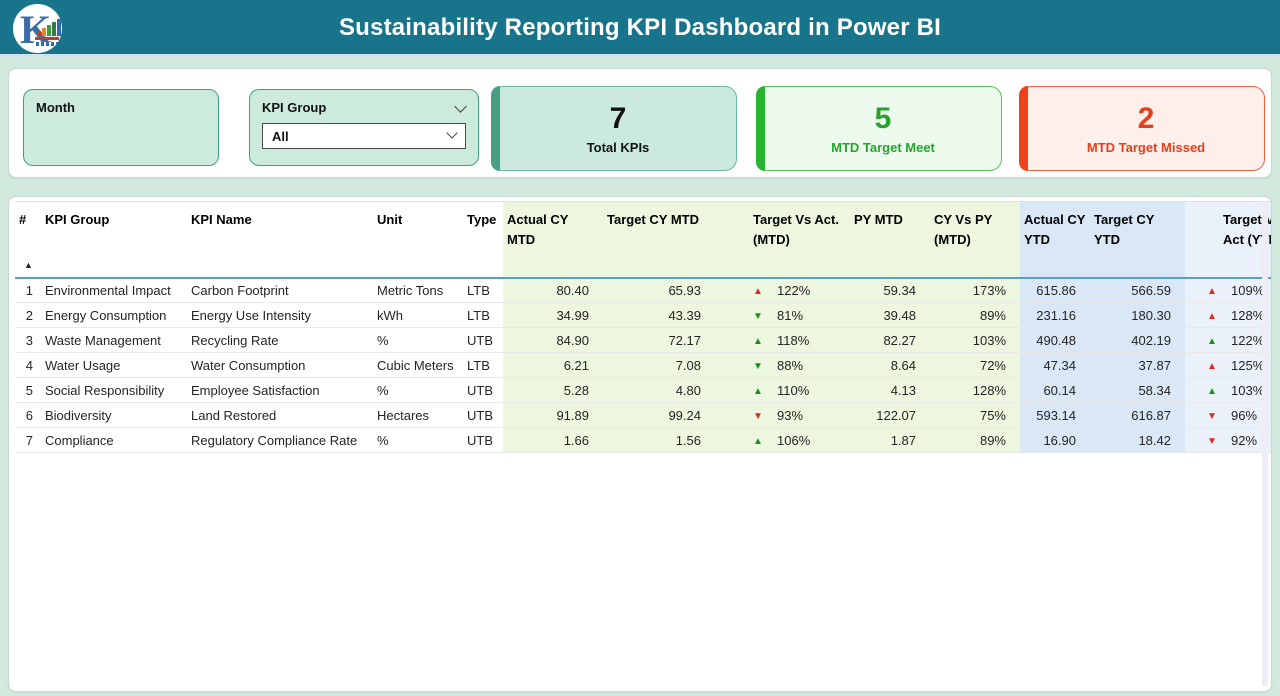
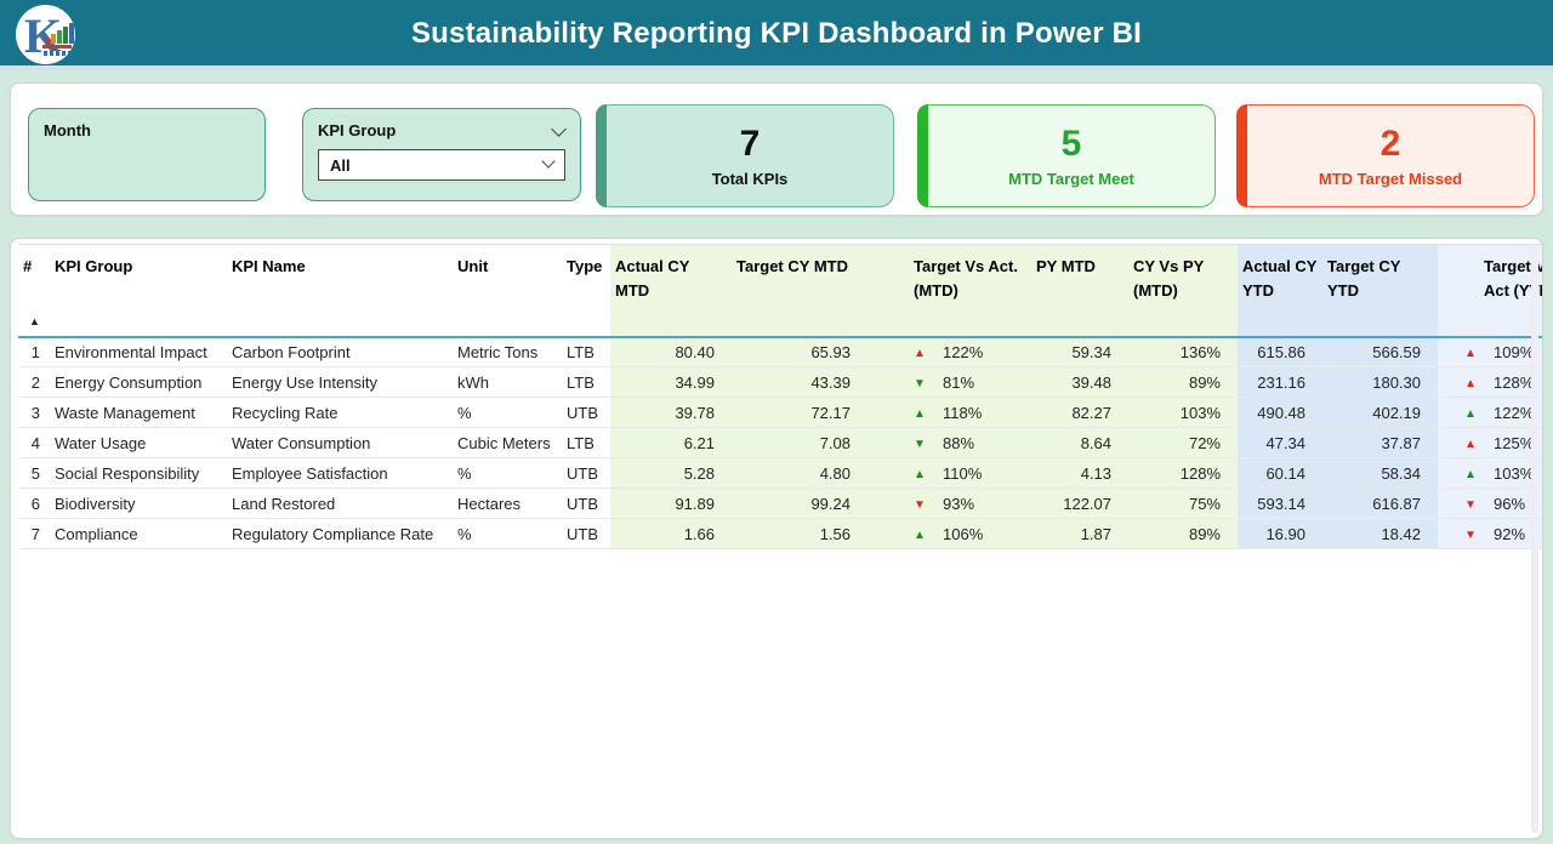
  K
  Sustainability Reporting KPI Dashboard in Power BI
  Month
  KPI Group
  All
  7
  Total KPIs
  5
  MTD Target Meet
  2
  MTD Target Missed
  #▲	KPI Group	KPI Name	Unit	Type	Actual CY MTD	Target CY MTD	Target Vs Act. (MTD)	PY MTD	CY Vs PY (MTD)	Actual CY YTD	Target CY YTD	Target V Act (Y
- 1	Environmental Impact	Carbon Footprint	Metric Tons	LTB	80.40	65.93	▲ 122%	59.34	173%	615.86	566.59	▲ 109%
+ 1	Environmental Impact	Carbon Footprint	Metric Tons	LTB	80.40	65.93	▲ 122%	59.34	136%	615.86	566.59	▲ 109%
  2	Energy Consumption	Energy Use Intensity	kWh	LTB	34.99	43.39	▼ 81%	39.48	89%	231.16	180.30	▲ 128%
- 3	Waste Management	Recycling Rate	%	UTB	84.90	72.17	▲ 118%	82.27	103%	490.48	402.19	▲ 122%
+ 3	Waste Management	Recycling Rate	%	UTB	39.78	72.17	▲ 118%	82.27	103%	490.48	402.19	▲ 122%
  4	Water Usage	Water Consumption	Cubic Meters	LTB	6.21	7.08	▼ 88%	8.64	72%	47.34	37.87	▲ 125%
  5	Social Responsibility	Employee Satisfaction	%	UTB	5.28	4.80	▲ 110%	4.13	128%	60.14	58.34	▲ 103%
  6	Biodiversity	Land Restored	Hectares	UTB	91.89	99.24	▼ 93%	122.07	75%	593.14	616.87	▼ 96%
  7	Compliance	Regulatory Compliance Rate	%	UTB	1.66	1.56	▲ 106%	1.87	89%	16.90	18.42	▼ 92%
